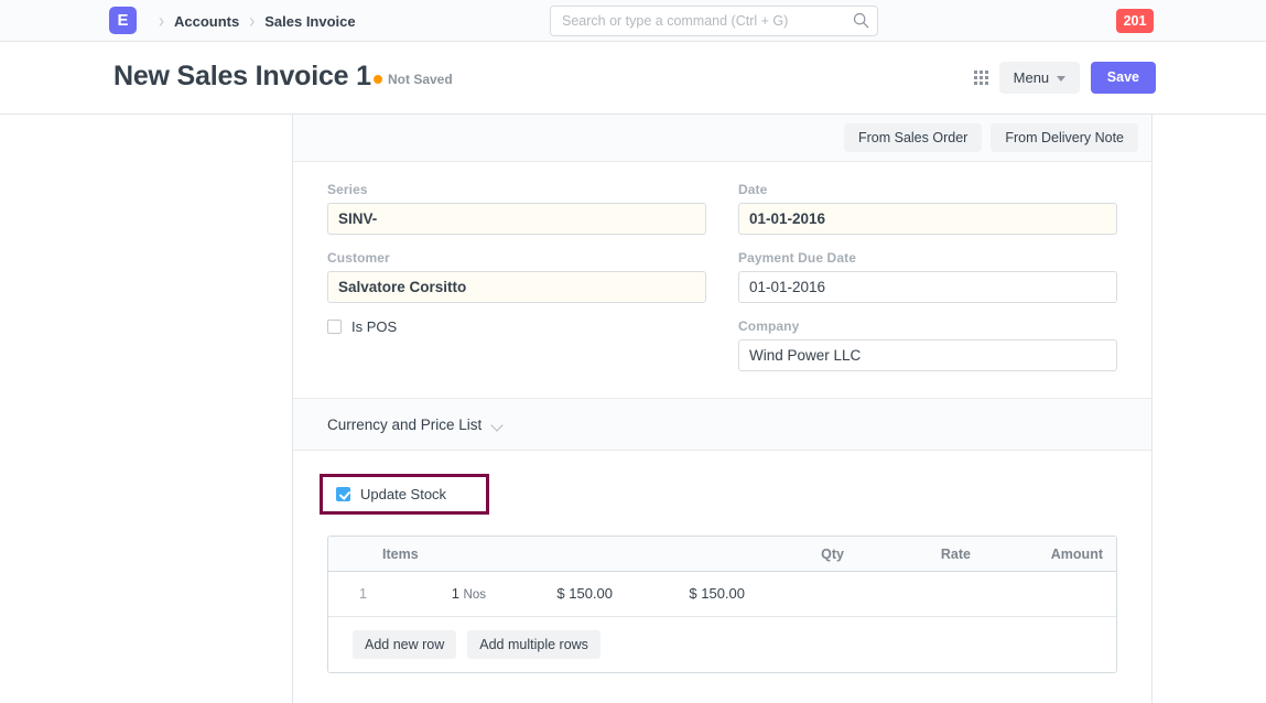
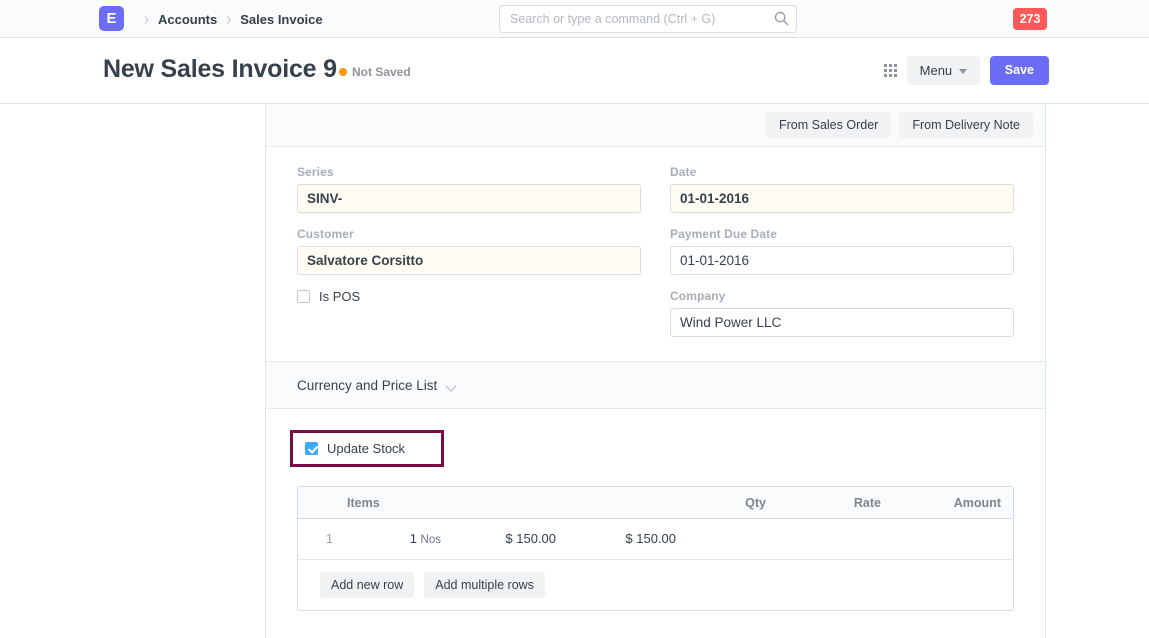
  E
  ›
  Accounts
  ›
  Sales Invoice
  Search or type a command (Ctrl + G)
- 201
+ 273
- New Sales Invoice 1
+ New Sales Invoice 9
  Not Saved
  Menu
  Save
  From Sales Order
  From Delivery Note
  Series
  SINV-
  Customer
  Salvatore Corsitto
  Is POS
  Date
  01-01-2016
  Payment Due Date
  01-01-2016
  Company
  Wind Power LLC
  Currency and Price List
  Update Stock
  Items
  Qty
  Rate
  Amount
  1
  1 Nos
  $ 150.00
  $ 150.00
  Add new row
  Add multiple rows
